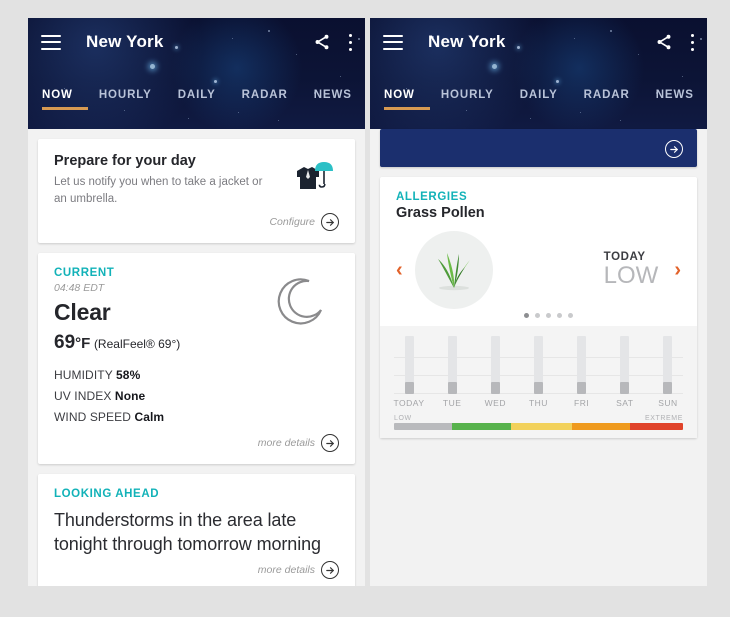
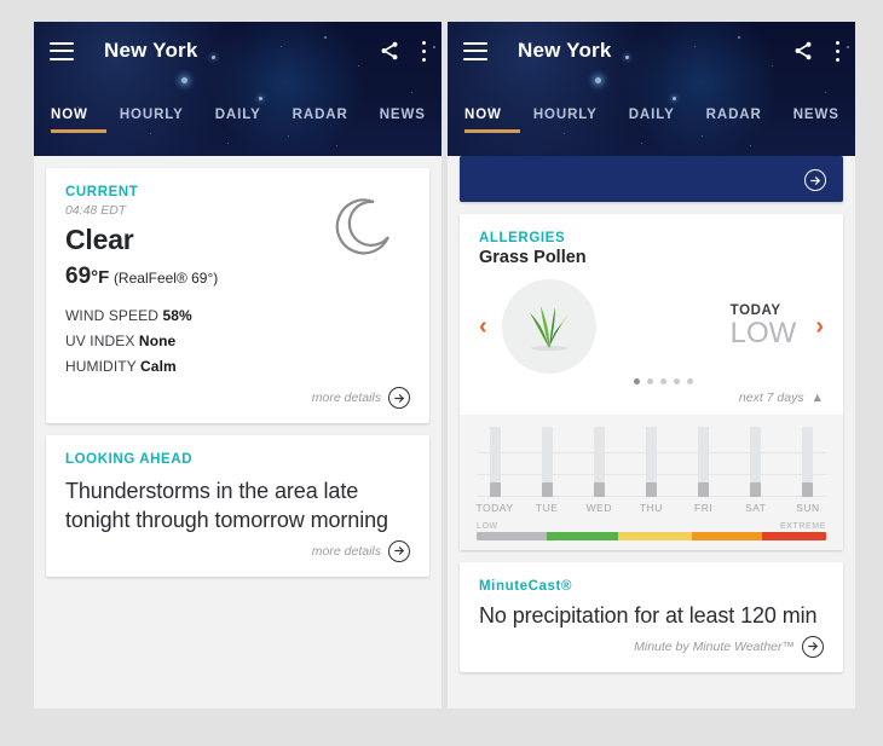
  New York
  NOW
  HOURLY
  DAILY
  RADAR
  NEWS
- Prepare for your day
- Let us notify you when to take a jacket or an umbrella.
- Configure
  CURRENT
  04:48 EDT
  Clear
  69°F (RealFeel® 69°)
- HUMIDITY 58%
+ WIND SPEED 58%
  UV INDEX None
- WIND SPEED Calm
+ HUMIDITY Calm
  more details
  LOOKING AHEAD
  Thunderstorms in the area late tonight through tomorrow morning
  more details
  New York
  NOW
  HOURLY
  DAILY
  RADAR
  NEWS
  ALLERGIES
  Grass Pollen
  ‹
  TODAY
  LOW
  ›
+ next 7 days
+ ▲
  TODAY
  TUE
  WED
  THU
  FRI
  SAT
  SUN
+ MinuteCast®
+ No precipitation for at least 120 min
+ Minute by Minute Weather™
